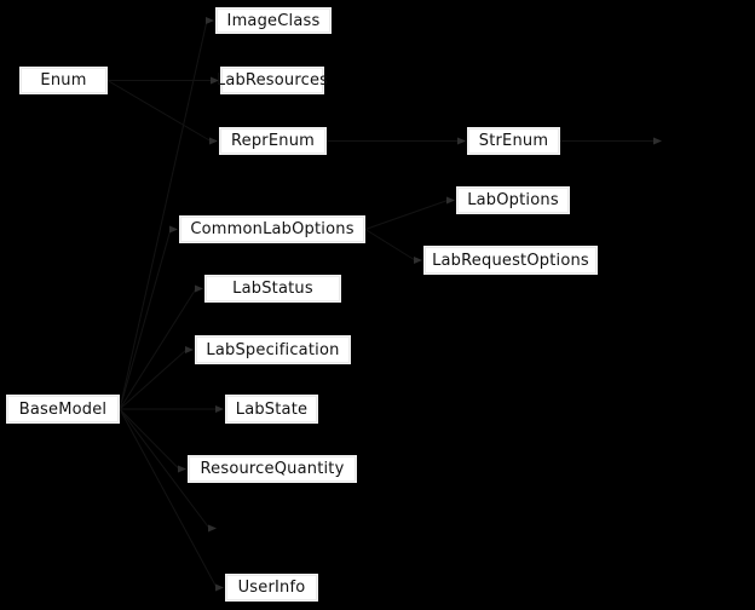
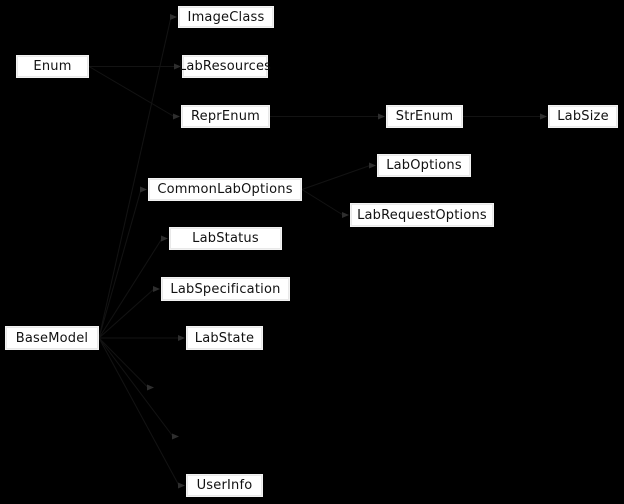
  ImageClass
  Enum
  LabResources
  ReprEnum
  StrEnum
+ LabSize
  LabOptions
  CommonLabOptions
  LabRequestOptions
  LabStatus
  LabSpecification
  BaseModel
  LabState
- ResourceQuantity
  UserInfo
